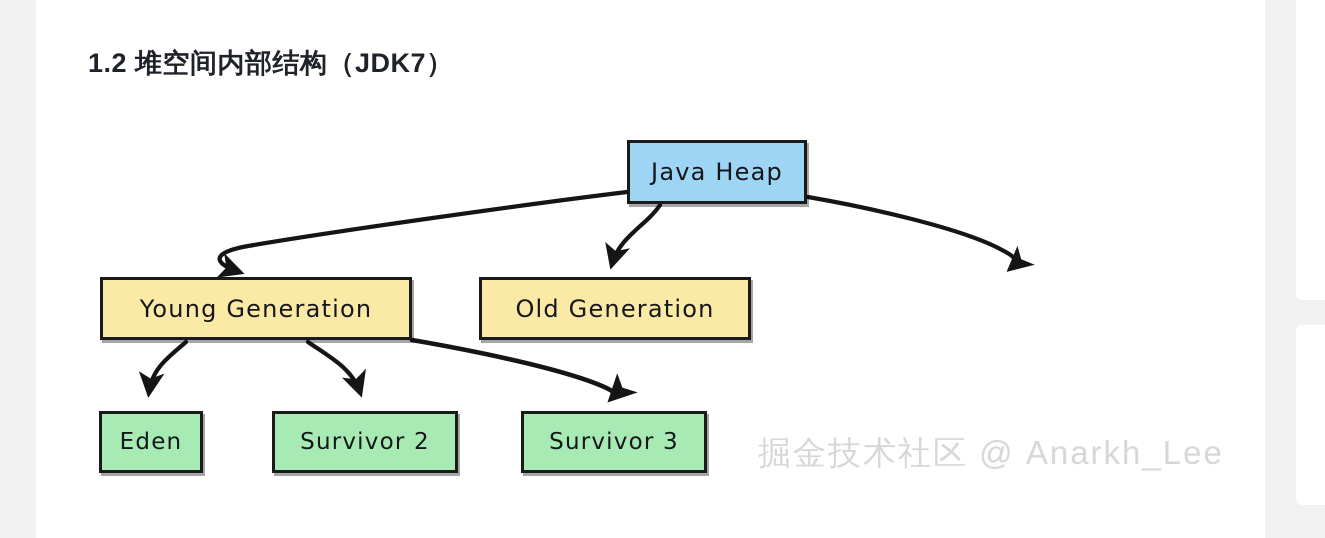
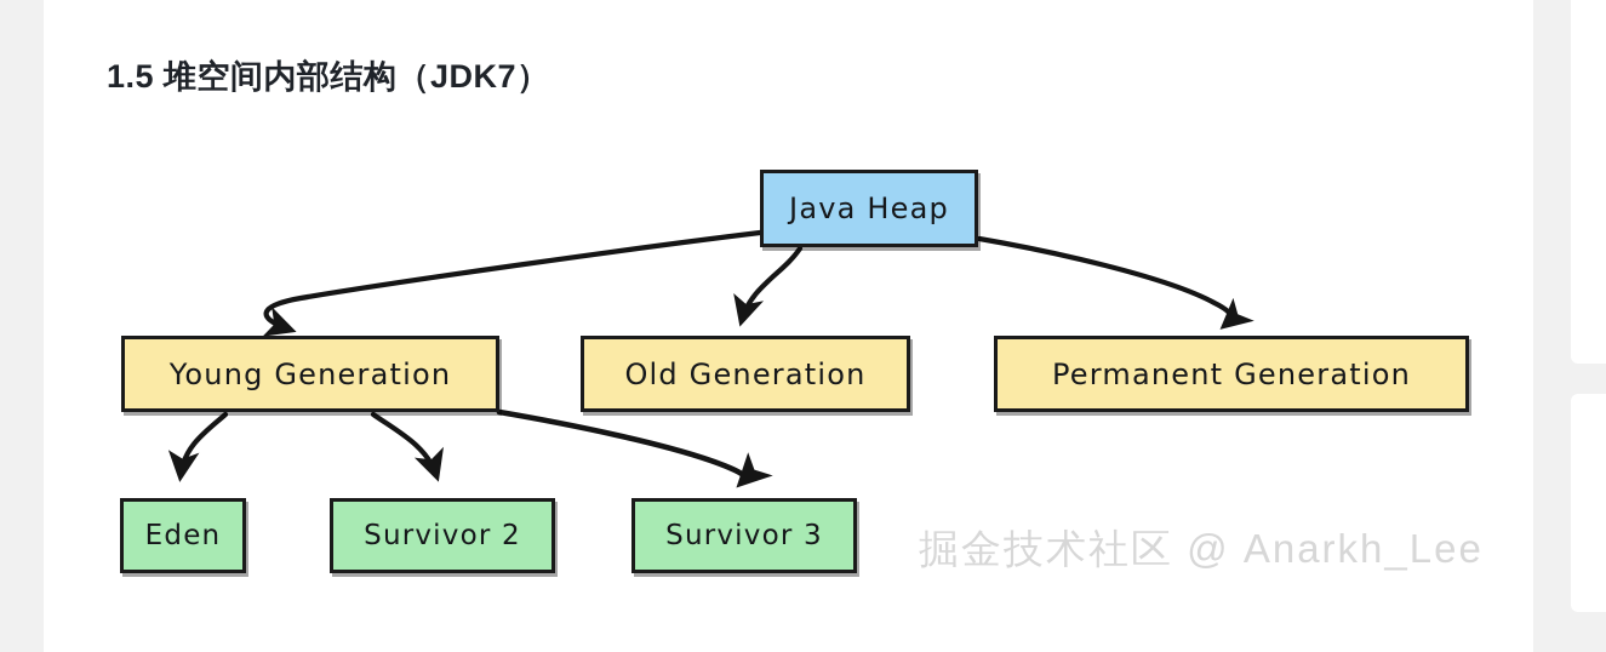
- 1.2 堆空间内部结构（JDK7）
+ 1.5 堆空间内部结构（JDK7）
  Java Heap
  Young Generation
  Old Generation
+ Permanent Generation
  Eden
  Survivor 2
  Survivor 3
  掘金技术社区 @ Anarkh_Lee
